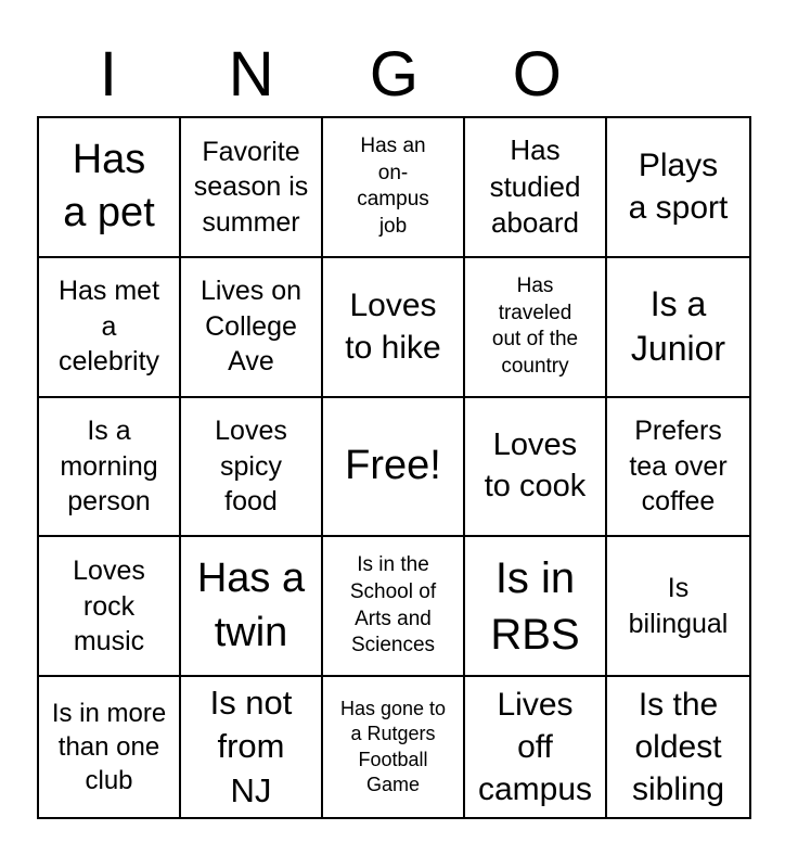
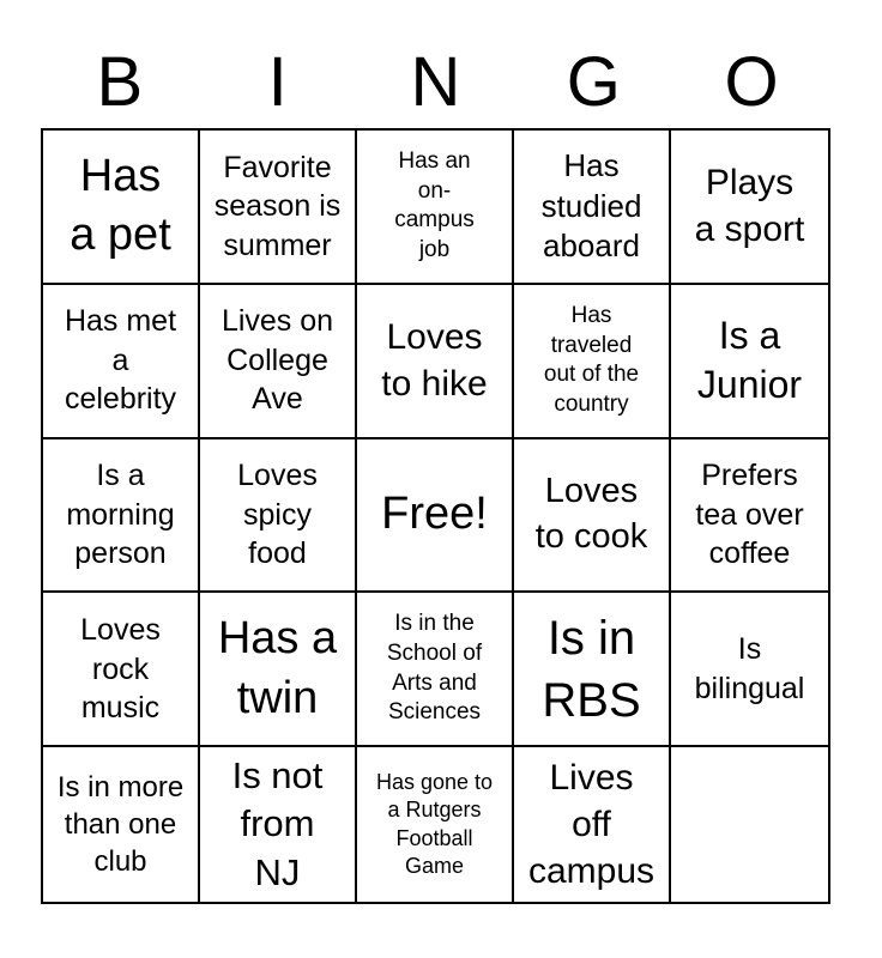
+ B
  I
  N
  G
  O
  Has
  a pet
  Favorite
  season is
  summer
  Has an
  on-
  campus
  job
  Has
  studied
  aboard
  Plays
  a sport
  Has met
  a
  celebrity
  Lives on
  College
  Ave
  Loves
  to hike
  Has
  traveled
  out of the
  country
  Is a
  Junior
  Is a
  morning
  person
  Loves
  spicy
  food
  Free!
  Loves
  to cook
  Prefers
  tea over
  coffee
  Loves
  rock
  music
  Has a
  twin
  Is in the
  School of
  Arts and
  Sciences
  Is in
  RBS
  Is
  bilingual
  Is in more
  than one
  club
  Is not
  from
  NJ
  Has gone to
  a Rutgers
  Football
  Game
  Lives
  off
  campus
- Is the
- oldest
- sibling
